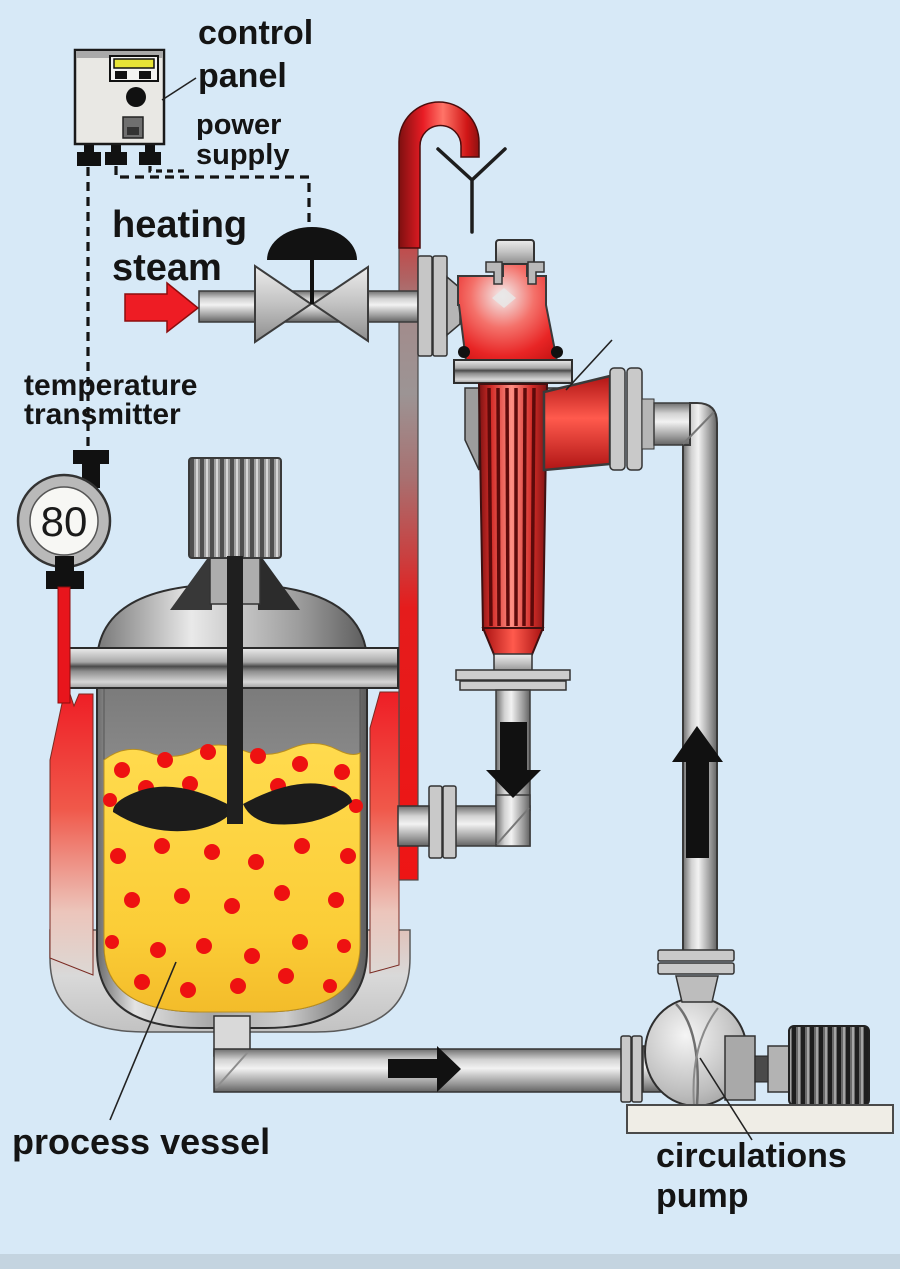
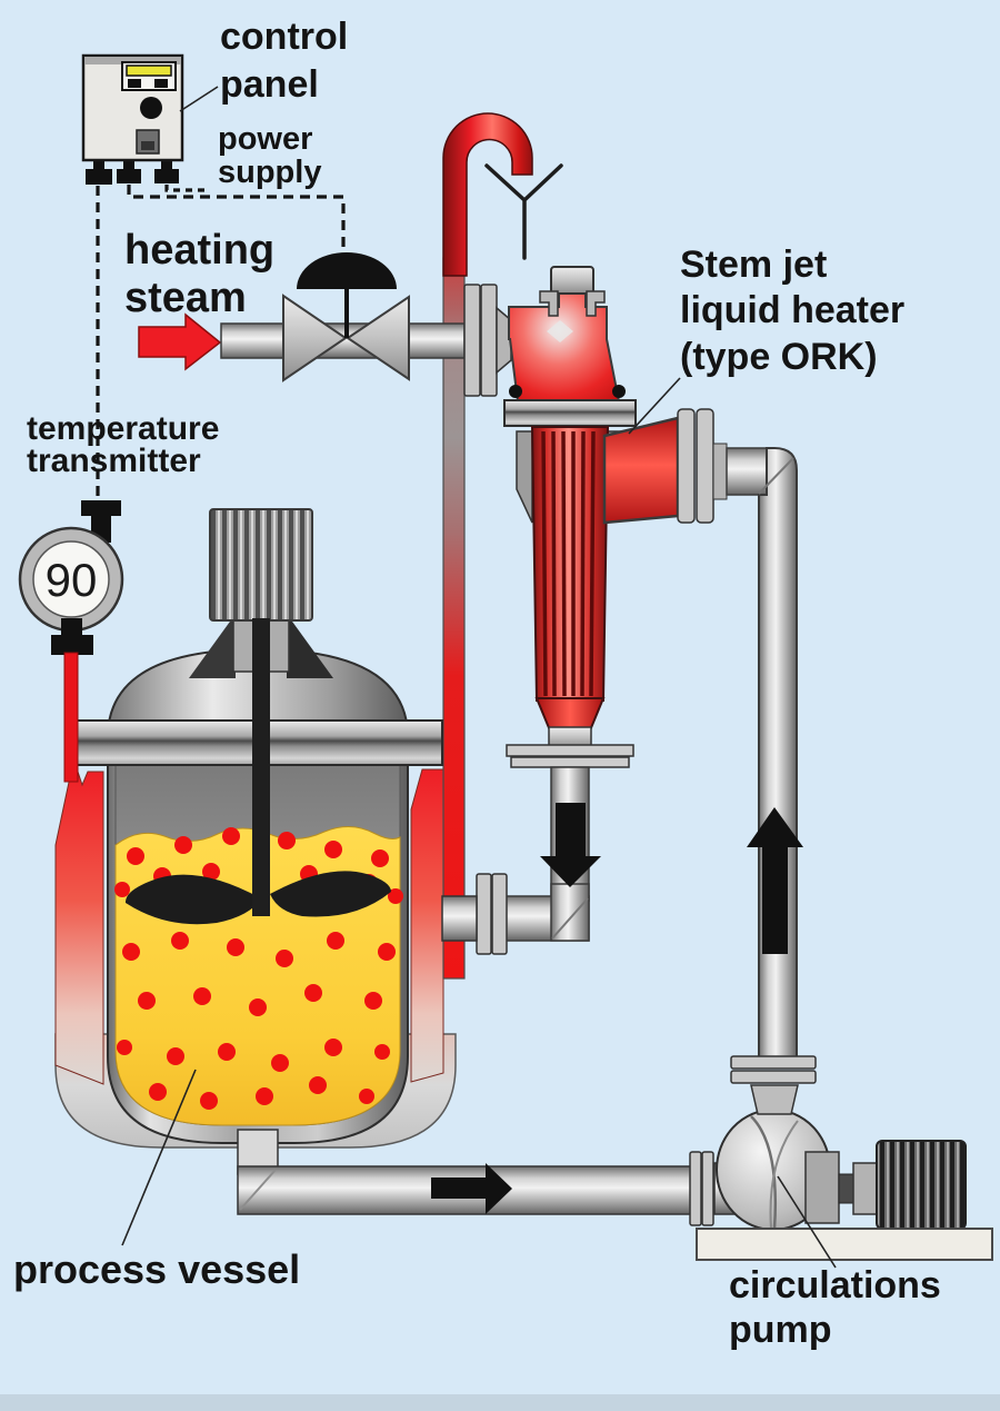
  control
  panel
  power
  supply
  heating
  steam
  temperature
  transmitter
+ Stem jet
+ liquid heater
+ (type ORK)
  process vessel
  circulations
  pump
- 80
+ 90
